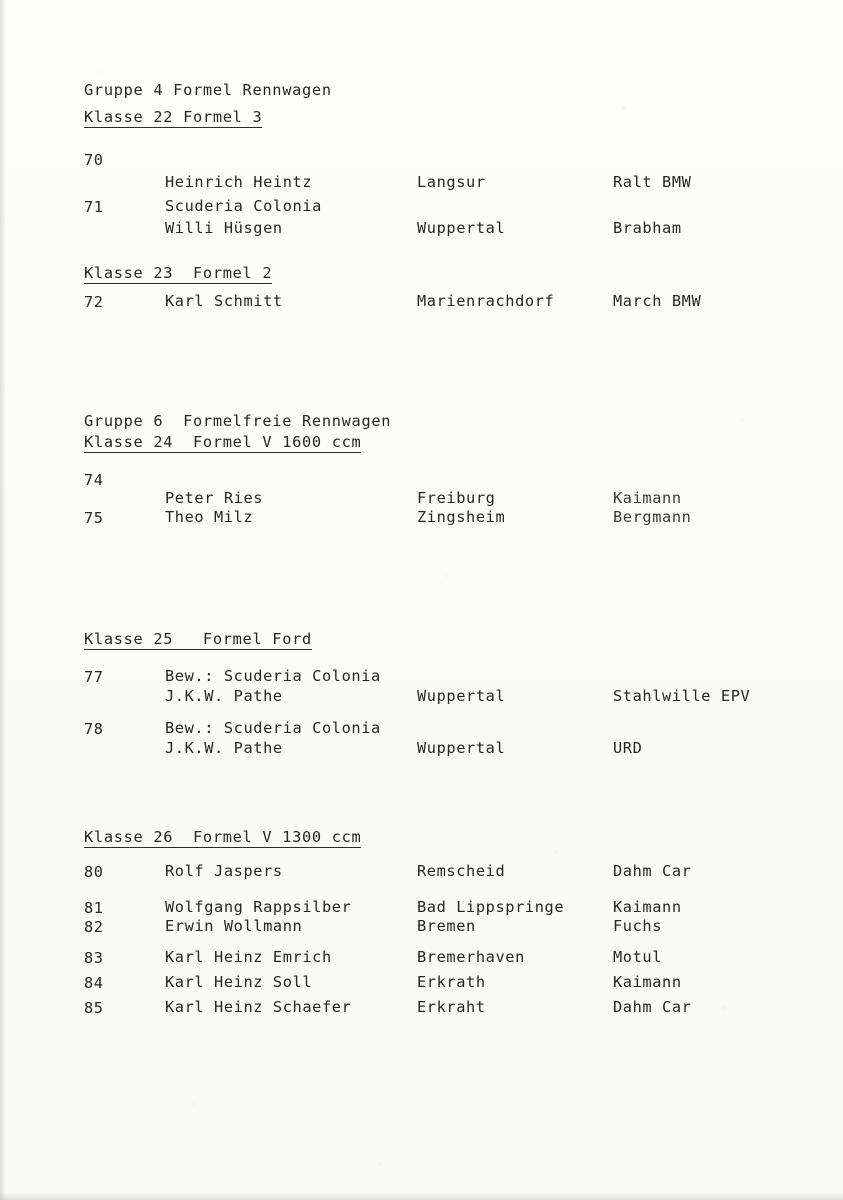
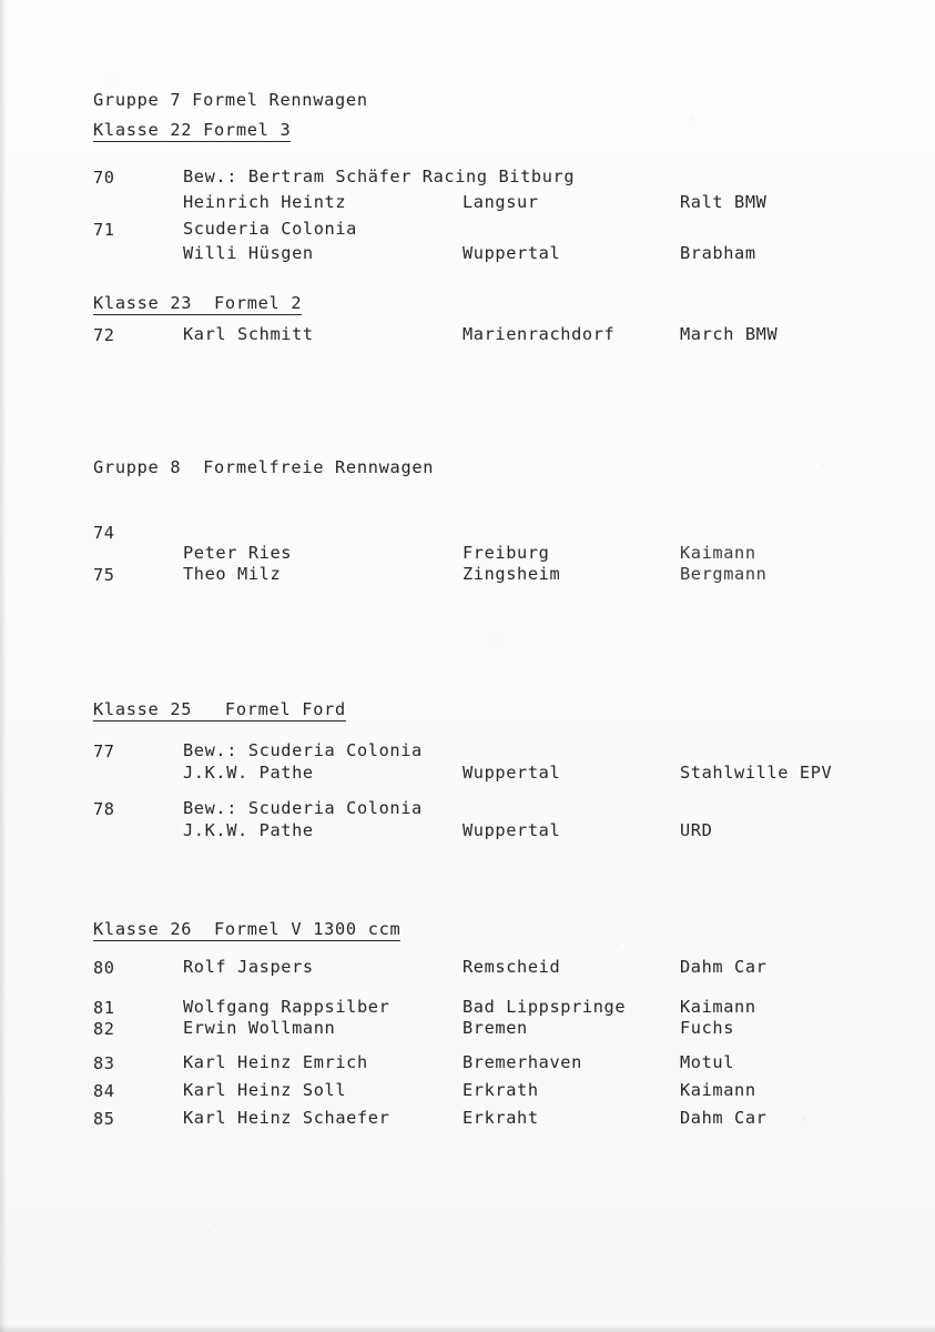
- Gruppe 4 Formel Rennwagen
+ Gruppe 7 Formel Rennwagen
  Klasse 22 Formel 3
  70
+ Bew.: Bertram Schäfer Racing Bitburg
  Heinrich Heintz
  Langsur
  Ralt BMW
  71
  Scuderia Colonia
  Willi Hüsgen
  Wuppertal
  Brabham
  Klasse 23 Formel 2
  72
  Karl Schmitt
  Marienrachdorf
  March BMW
- Gruppe 6 Formelfreie Rennwagen
+ Gruppe 8 Formelfreie Rennwagen
- Klasse 24 Formel V 1600 ccm
  74
  Peter Ries
  Freiburg
  Kaimann
  75
  Theo Milz
  Zingsheim
  Bergmann
  Klasse 25 Formel Ford
  77
  Bew.: Scuderia Colonia
  J.K.W. Pathe
  Wuppertal
  Stahlwille EPV
  78
  Bew.: Scuderia Colonia
  J.K.W. Pathe
  Wuppertal
  URD
  Klasse 26 Formel V 1300 ccm
  80
  Rolf Jaspers
  Remscheid
  Dahm Car
  81
  Wolfgang Rappsilber
  Bad Lippspringe
  Kaimann
  82
  Erwin Wollmann
  Bremen
  Fuchs
  83
  Karl Heinz Emrich
  Bremerhaven
  Motul
  84
  Karl Heinz Soll
  Erkrath
  Kaimann
  85
  Karl Heinz Schaefer
  Erkraht
  Dahm Car
